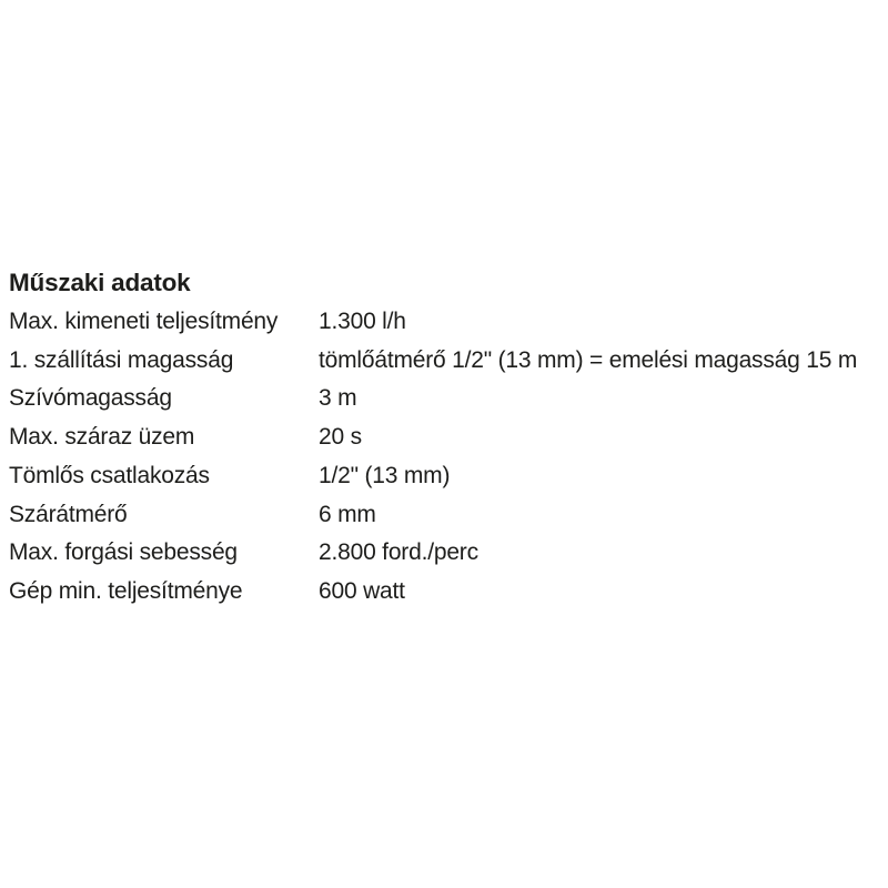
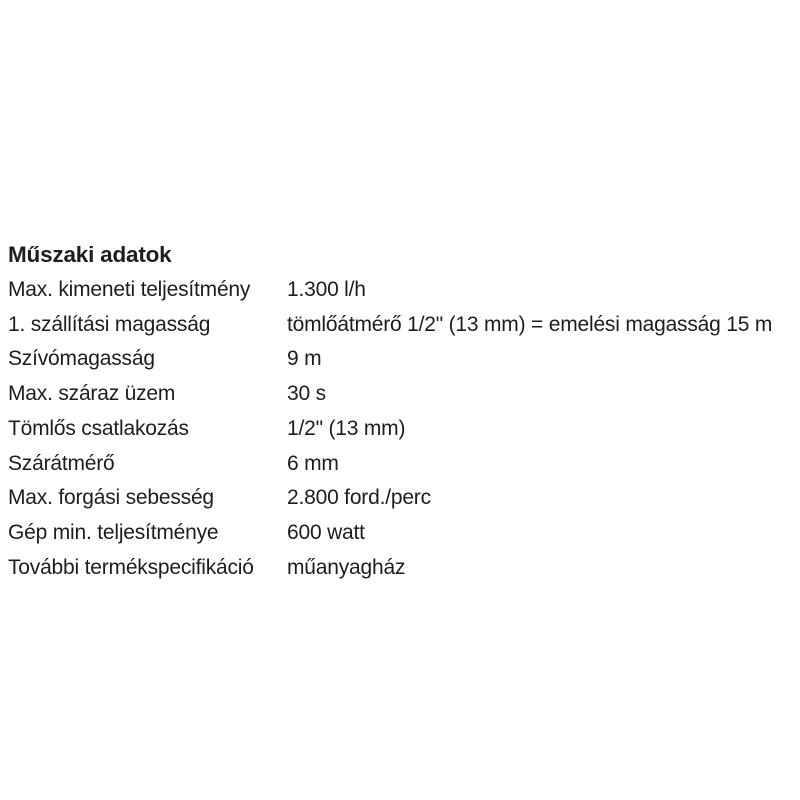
  Műszaki adatok
  Max. kimeneti teljesítmény
  1.300 l/h
  1. szállítási magasság
  tömlőátmérő 1/2" (13 mm) = emelési magasság 15 m
  Szívómagasság
- 3 m
+ 9 m
  Max. száraz üzem
- 20 s
+ 30 s
  Tömlős csatlakozás
  1/2" (13 mm)
  Szárátmérő
  6 mm
  Max. forgási sebesség
  2.800 ford./perc
  Gép min. teljesítménye
  600 watt
+ További termékspecifikáció
+ műanyagház
